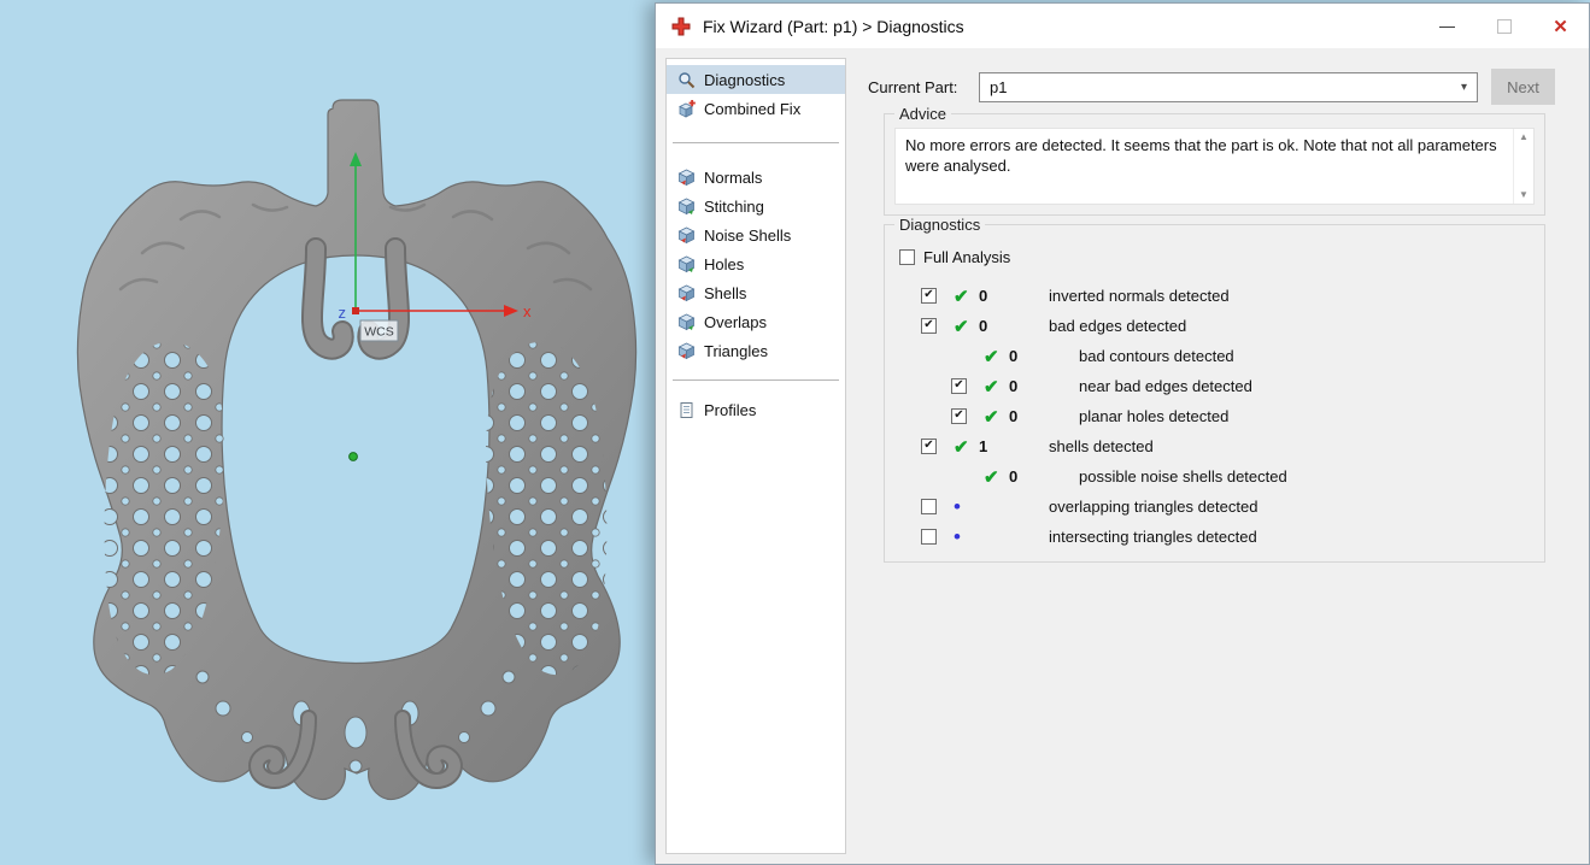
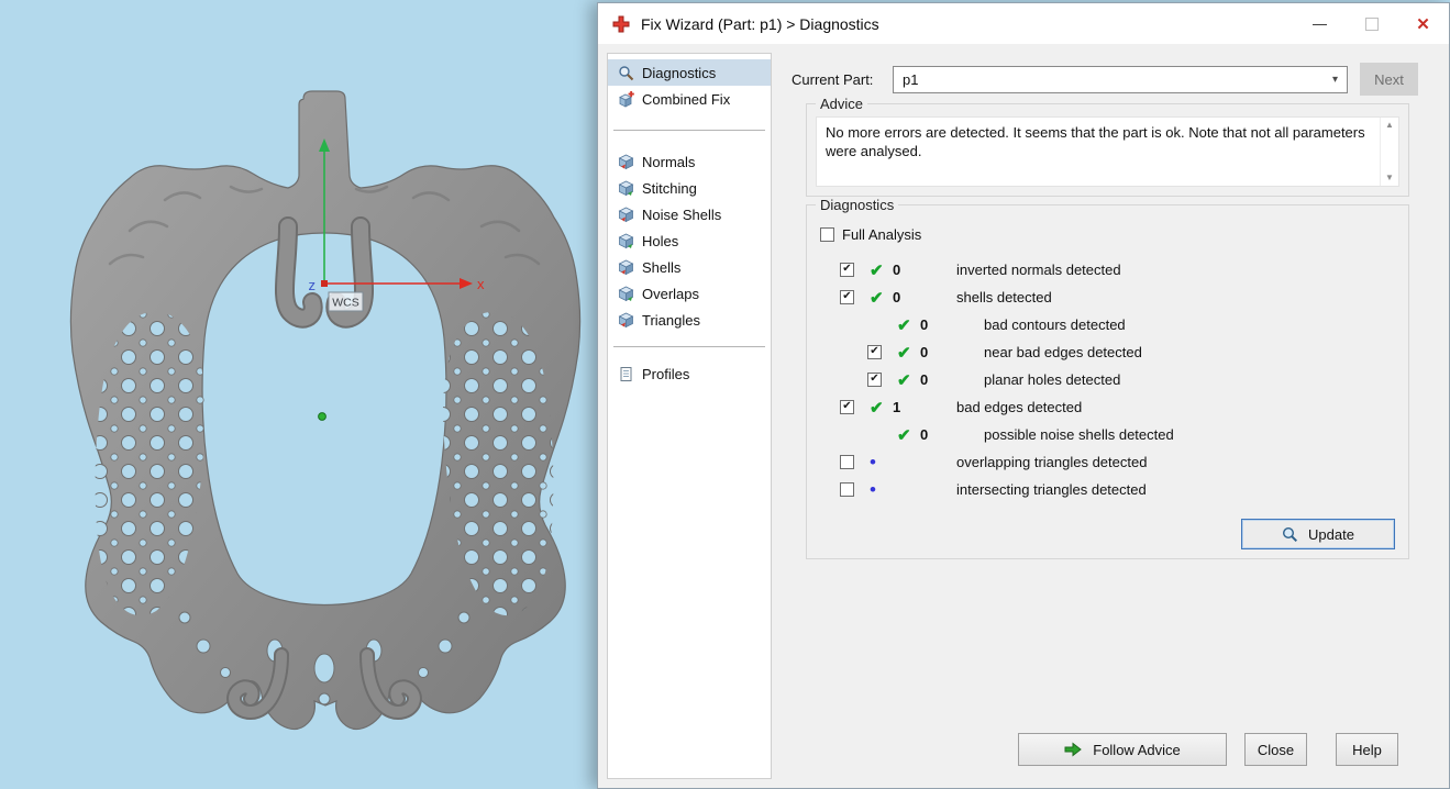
  x
  z
  WCS
  Fix Wizard (Part: p1) > Diagnostics
  —
  ✕
  Diagnostics
  Combined Fix
  Normals
  Stitching
  Noise Shells
  Holes
  Shells
  Overlaps
  Triangles
  Profiles
  Current Part:
  p1
  ▾
  Next
  Advice
  No more errors are detected. It seems that the part is ok. Note that not all parameters were analysed.
  ▲
  ▼
  Diagnostics
  Full Analysis
  ✔
  0
  inverted normals detected
  ✔
  0
- bad edges detected
+ shells detected
  ✔
  0
  bad contours detected
  ✔
  0
  near bad edges detected
  ✔
  0
  planar holes detected
  ✔
  1
- shells detected
+ bad edges detected
  ✔
  0
  possible noise shells detected
  •
  overlapping triangles detected
  •
  intersecting triangles detected
+ Update
+ Follow Advice
+ Close
+ Help
